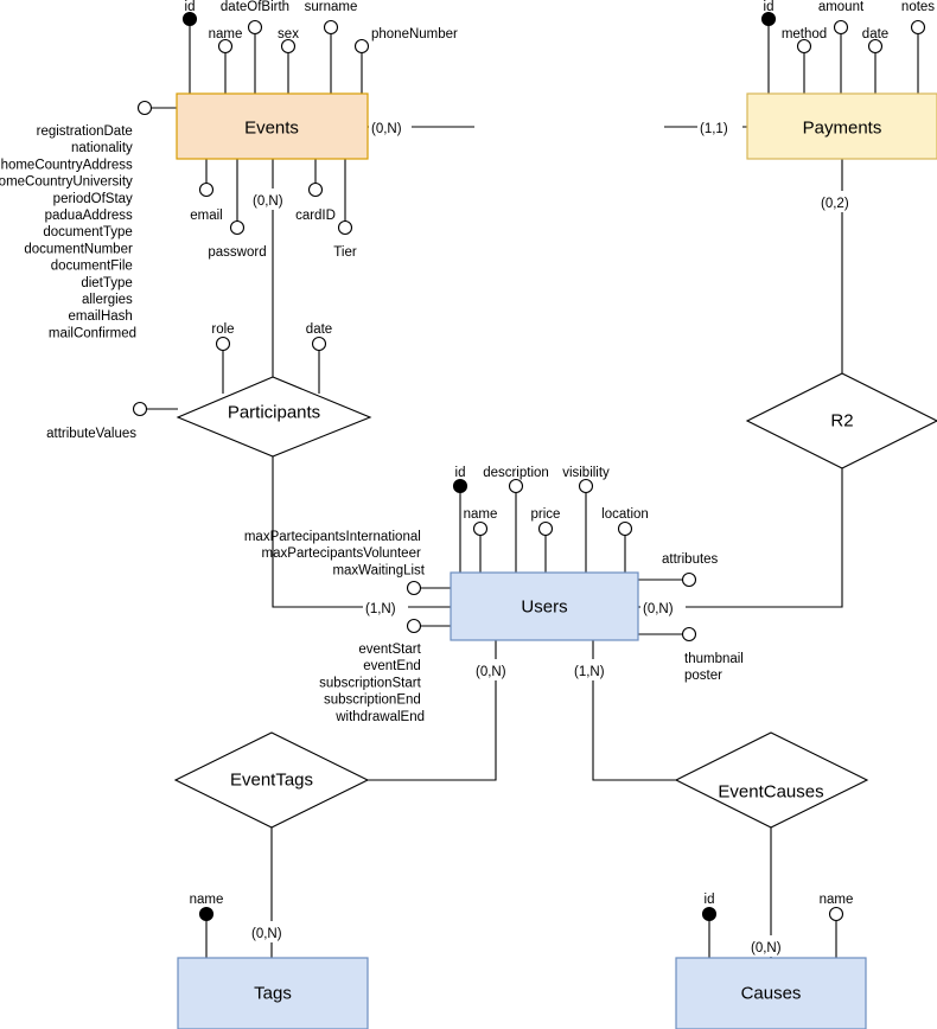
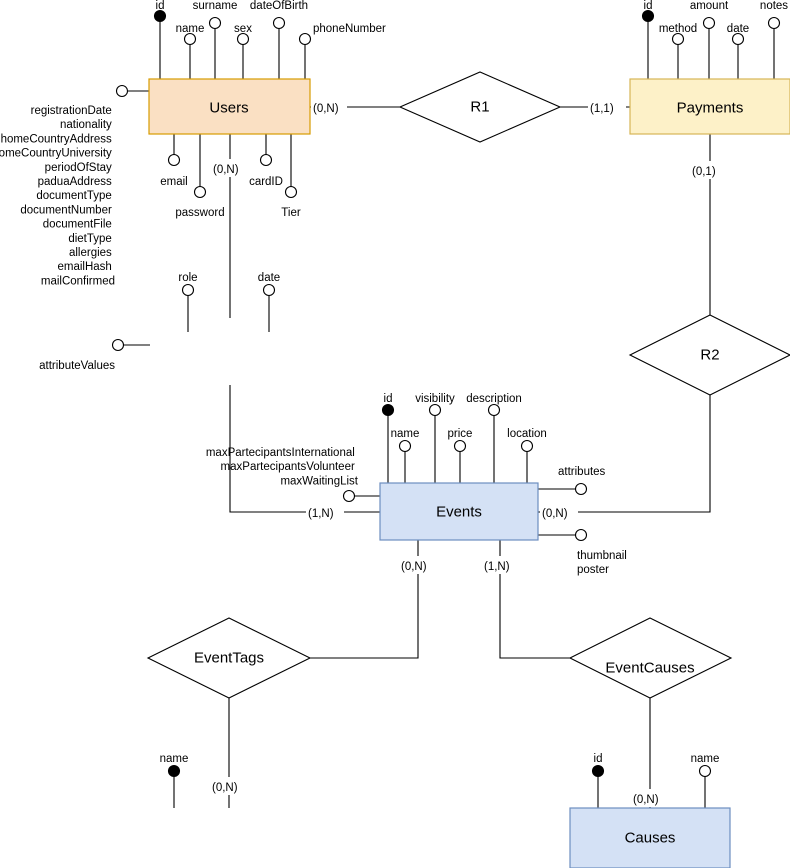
  id
  name
- dateOfBirth
+ surname
  sex
- surname
+ dateOfBirth
  phoneNumber
  registrationDate nationality homeCountryAddress omeCountryUniversity periodOfStay paduaAddress documentType documentNumber documentFile dietType allergies emailHash mailConfirmed
  email
  password
  cardID
  Tier
  id
  method
  amount
  date
  notes
  role
  date
  attributeValues
  id
  name
- description
+ visibility
  price
- visibility
+ description
  location
  maxPartecipantsInternational maxPartecipantsVolunteer maxWaitingList
- eventStart eventEnd subscriptionStart subscriptionEnd withdrawalEnd
  attributes
  thumbnail poster
  name
  id
  name
+ R1
  R2
- Participants
  EventTags
  EventCauses
- Events
+ Users
  Payments
- Users
+ Events
- Tags
  Causes
  (0,N)
  (1,1)
- (0,2)
+ (0,1)
  (0,N)
  (1,N)
  (0,N)
  (0,N)
  (1,N)
  (0,N)
  (0,N)
